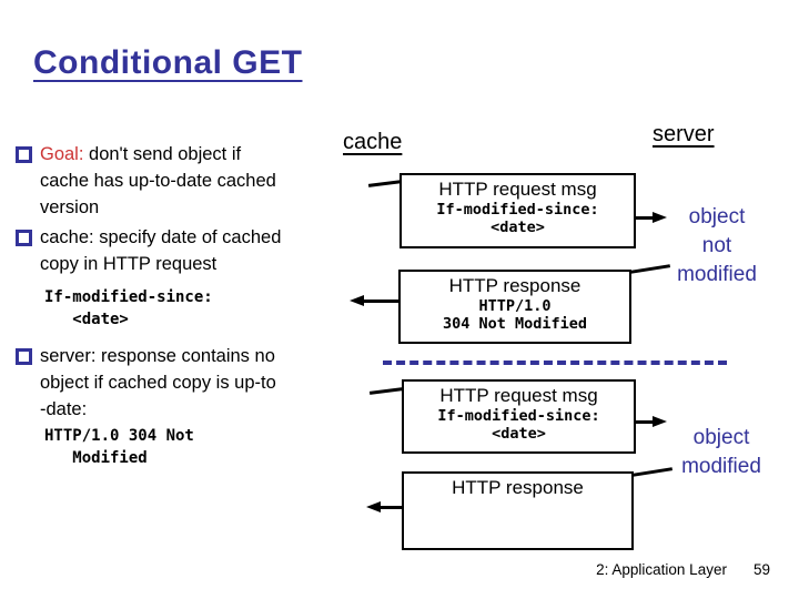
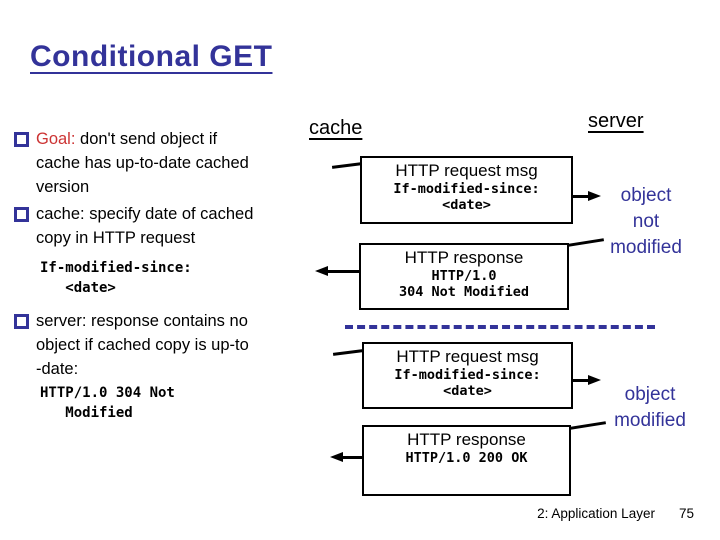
  Conditional GET
  Goal: don't send object if
  cache has up-to-date cached
  version
  cache: specify date of cached
  copy in HTTP request
  If-modified-since:
  <date>
  server: response contains no
  object if cached copy is up-to
  -date:
  HTTP/1.0 304 Not
  Modified
  cache
  server
  HTTP request msg
  If-modified-since:
  <date>
  object
  not
  modified
  HTTP response
  HTTP/1.0
  304 Not Modified
  HTTP request msg
  If-modified-since:
  <date>
  object
  modified
  HTTP response
+ HTTP/1.0 200 OK
  2: Application Layer
- 59
+ 75
